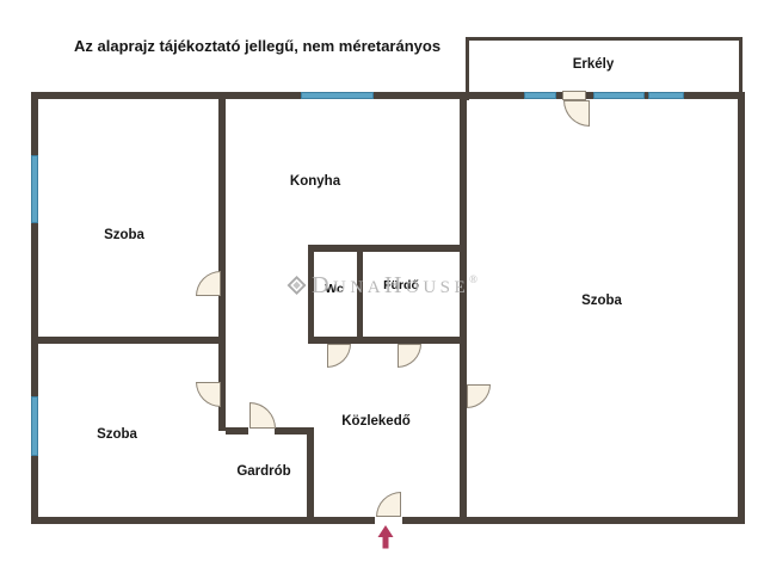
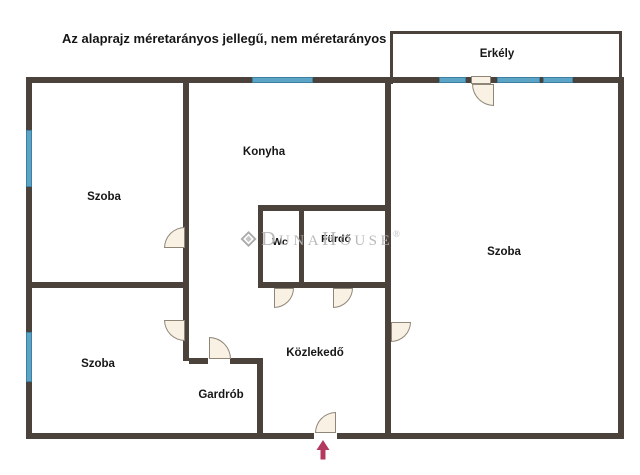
- Az alaprajz tájékoztató jellegű, nem méretarányos
+ Az alaprajz méretarányos jellegű, nem méretarányos
  Erkély
  Konyha
  Szoba
  Szoba
  Szoba
  Wc
  Fürdő
  Közlekedő
  Gardrób
  DUNAHOUSE®
